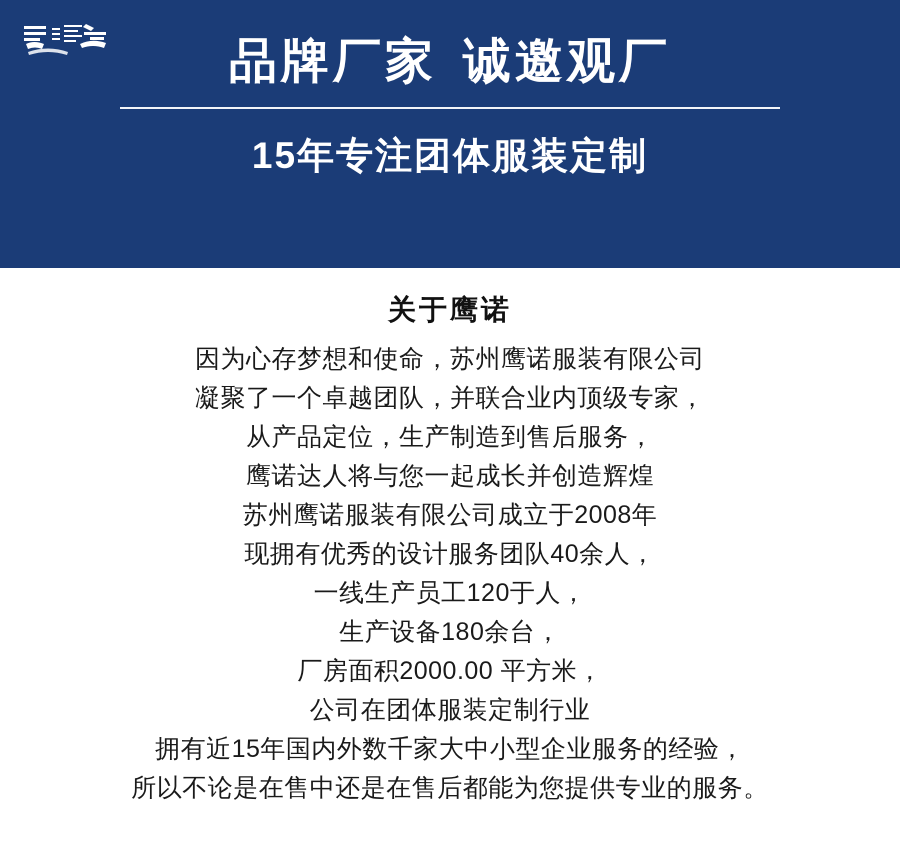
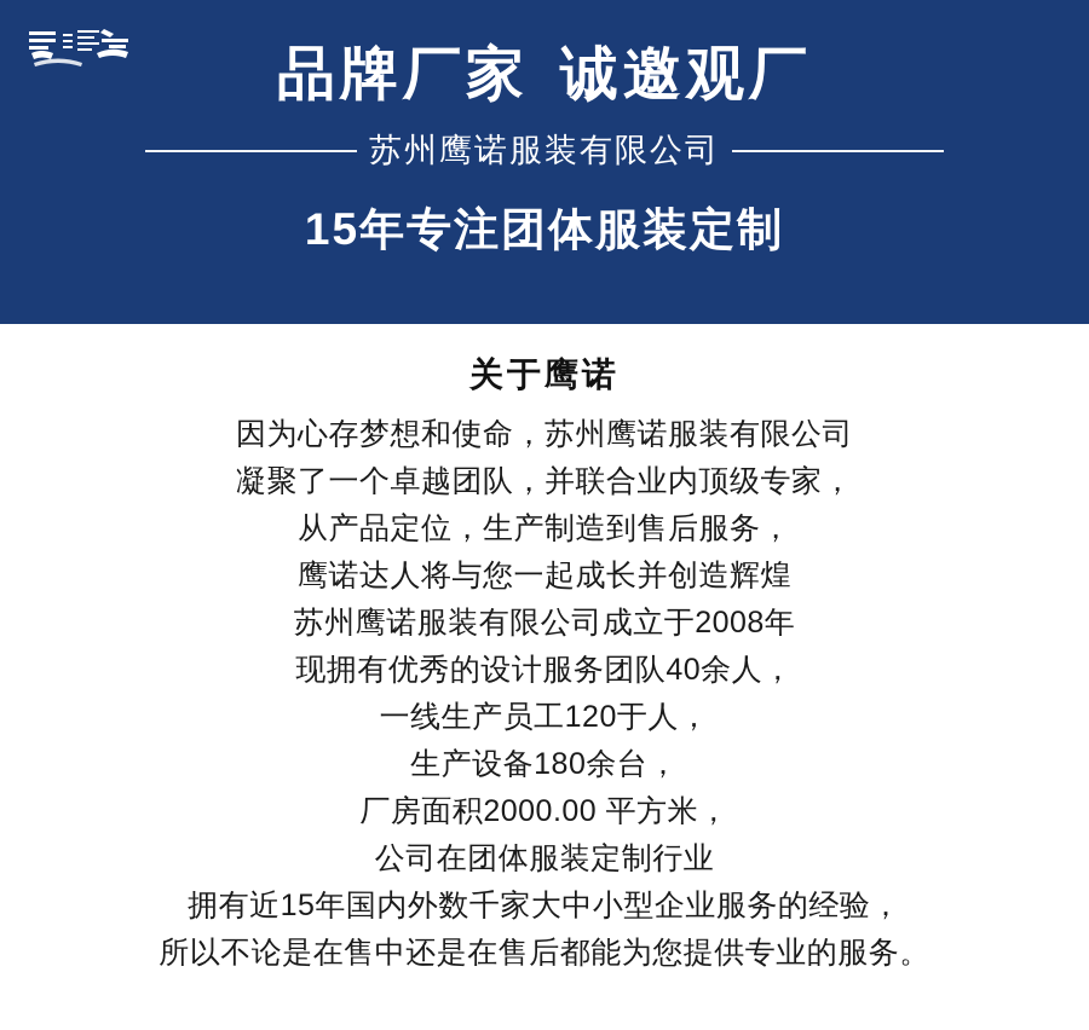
  品牌厂家 诚邀观厂
+ 苏州鹰诺服装有限公司
  15年专注团体服装定制
  关于鹰诺
  因为心存梦想和使命，苏州鹰诺服装有限公司
  凝聚了一个卓越团队，并联合业内顶级专家，
  从产品定位，生产制造到售后服务，
  鹰诺达人将与您一起成长并创造辉煌
  苏州鹰诺服装有限公司成立于2008年
  现拥有优秀的设计服务团队40余人，
  一线生产员工120于人，
  生产设备180余台，
  厂房面积2000.00 平方米，
  公司在团体服装定制行业
  拥有近15年国内外数千家大中小型企业服务的经验，
  所以不论是在售中还是在售后都能为您提供专业的服务。
